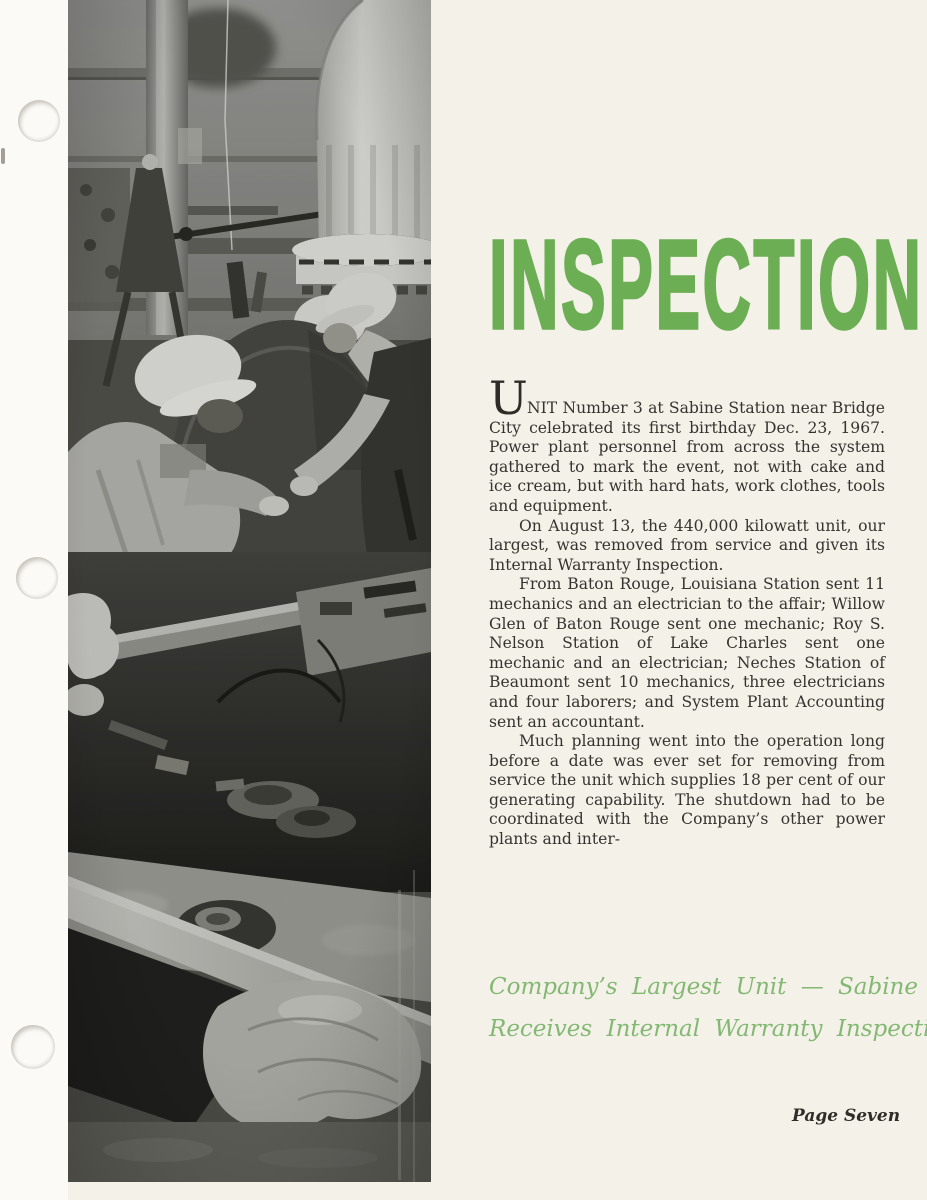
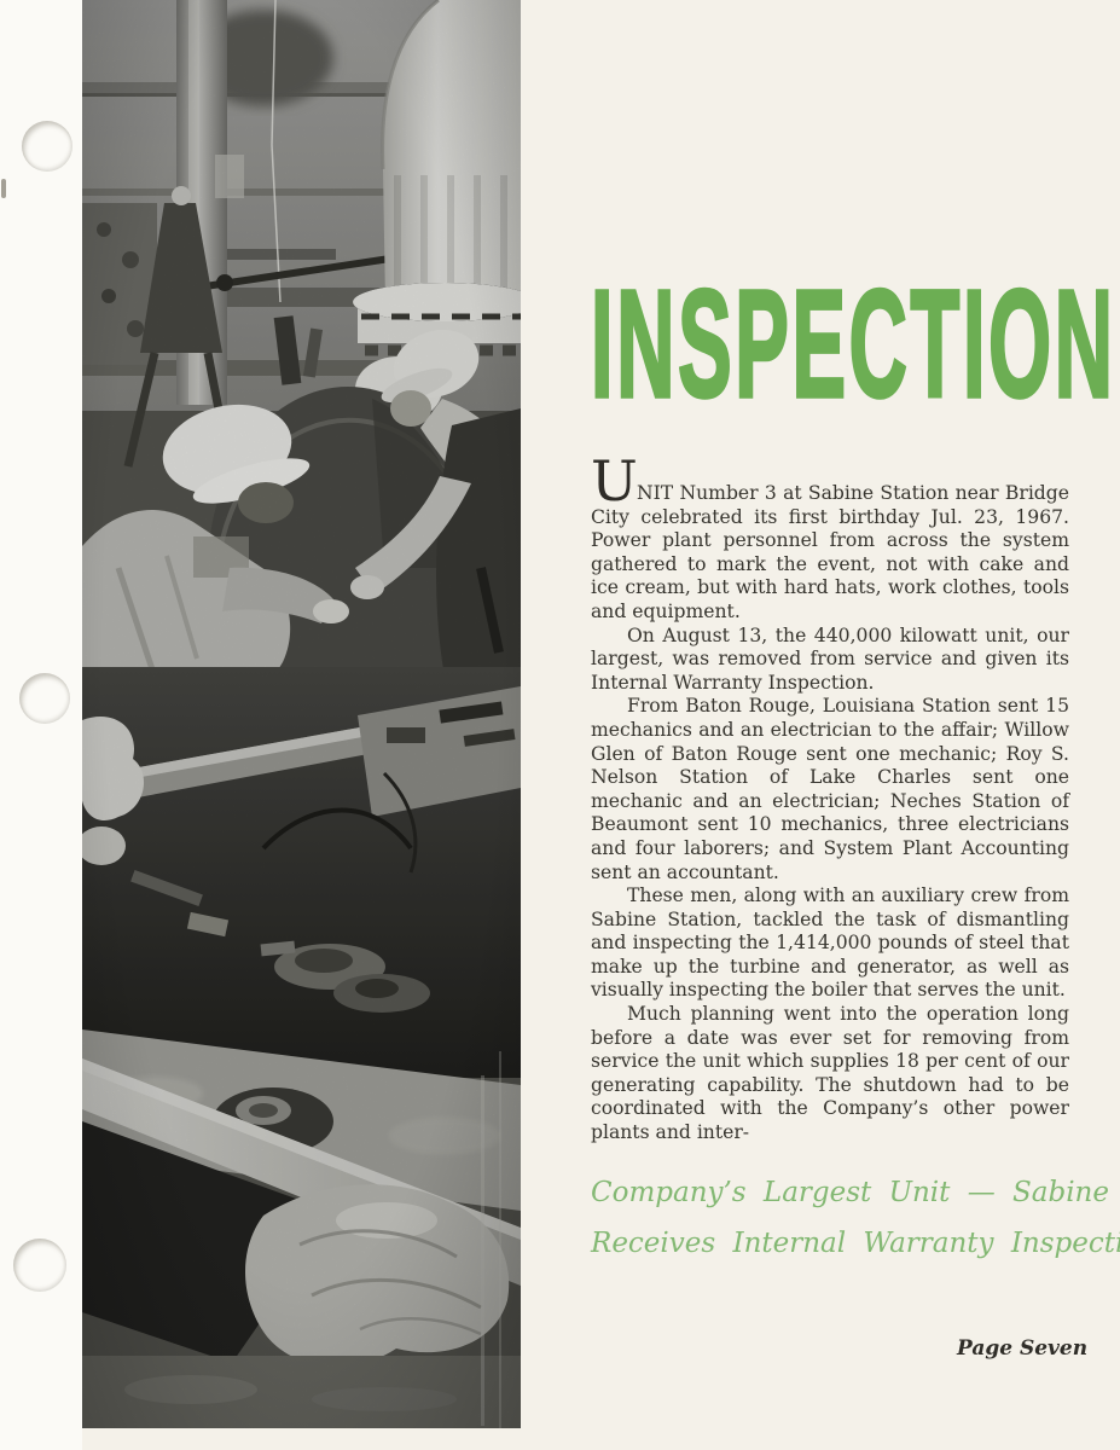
  INSPECTION
  U
- NIT Number 3 at Sabine Station near Bridge City celebrated its first birthday Dec. 23, 1967. Power plant personnel from across the system gathered to mark the event, not with cake and ice cream, but with hard hats, work clothes, tools and equipment.
+ NIT Number 3 at Sabine Station near Bridge City celebrated its first birthday Jul. 23, 1967. Power plant personnel from across the system gathered to mark the event, not with cake and ice cream, but with hard hats, work clothes, tools and equipment.
  On August 13, the 440,000 kilowatt unit, our largest, was removed from service and given its Internal Warranty Inspection.
- From Baton Rouge, Louisiana Station sent 11 mechanics and an electrician to the affair; Willow Glen of Baton Rouge sent one mechanic; Roy S. Nelson Station of Lake Charles sent one mechanic and an electrician; Neches Station of Beaumont sent 10 mechanics, three electricians and four laborers; and System Plant Accounting sent an accountant.
+ From Baton Rouge, Louisiana Station sent 15 mechanics and an electrician to the affair; Willow Glen of Baton Rouge sent one mechanic; Roy S. Nelson Station of Lake Charles sent one mechanic and an electrician; Neches Station of Beaumont sent 10 mechanics, three electricians and four laborers; and System Plant Accounting sent an accountant.
+ These men, along with an auxiliary crew from Sabine Station, tackled the task of dismantling and inspecting the 1,414,000 pounds of steel that make up the turbine and generator, as well as visually inspecting the boiler that serves the unit.
  Much planning went into the operation long before a date was ever set for removing from service the unit which supplies 18 per cent of our generating capability. The shutdown had to be coordinated with the Company’s other power plants and inter-
  Company’s Largest Unit — Sabine
  Receives Internal Warranty Inspect
  Page Seven
